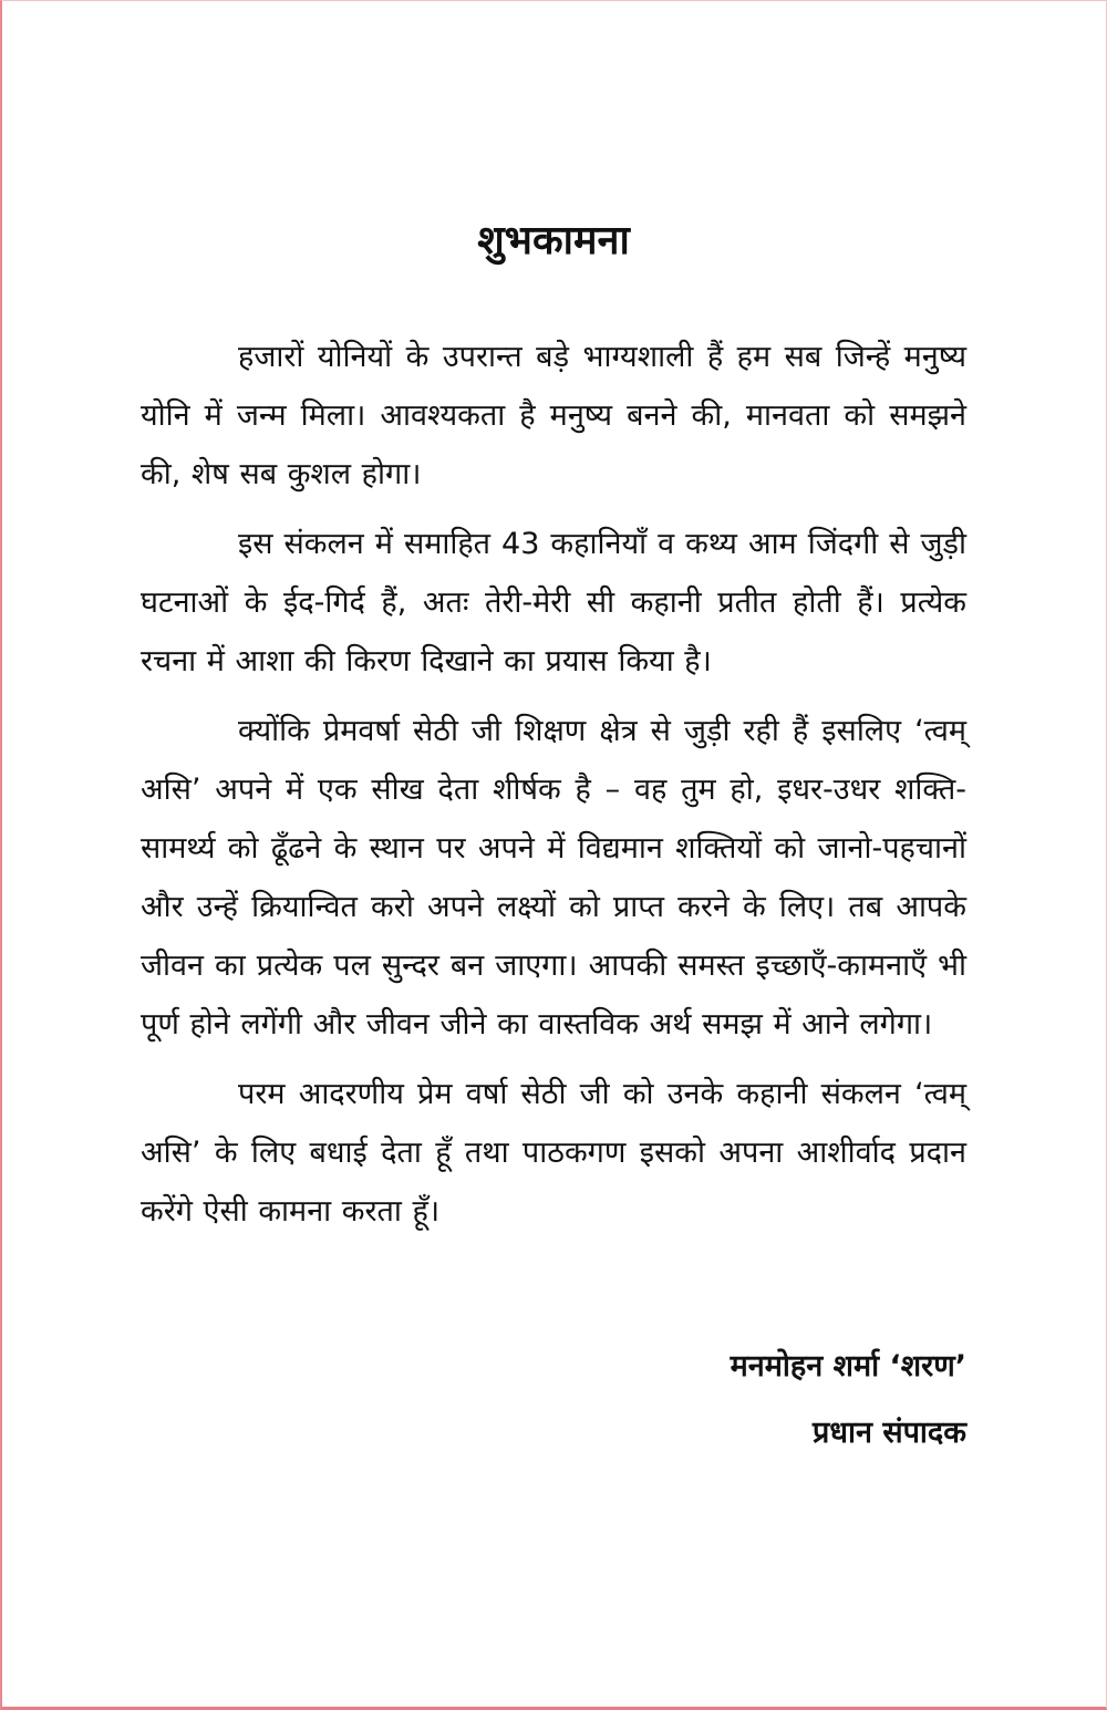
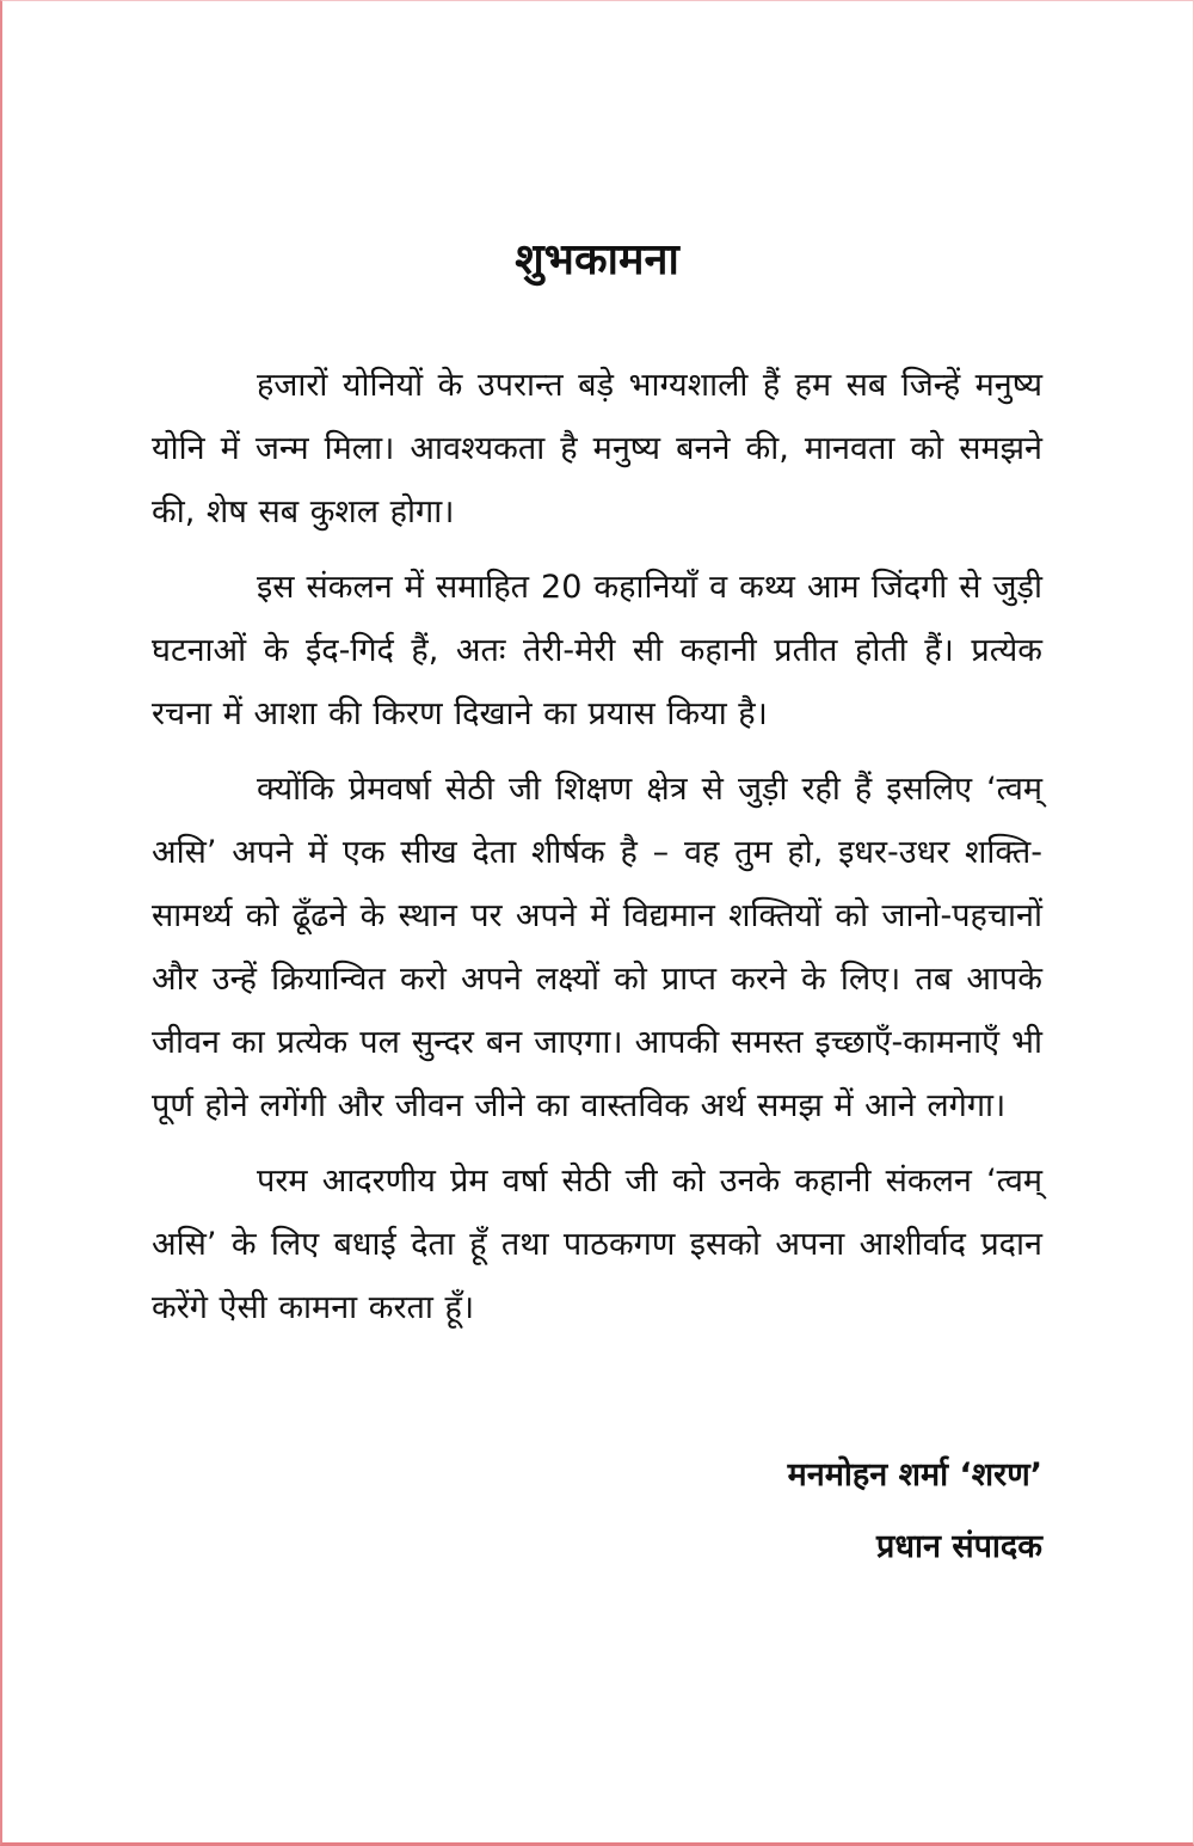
  शुभकामना
  हजारों योनियों के उपरान्त बड़े भाग्यशाली हैं हम सब जिन्हें मनुष्य योनि में जन्म मिला। आवश्यकता है मनुष्य बनने की, मानवता को समझने की, शेष सब कुशल होगा।
- इस संकलन में समाहित 43 कहानियाँ व कथ्य आम जिंदगी से जुड़ी घटनाओं के ईद-गिर्द हैं, अतः तेरी-मेरी सी कहानी प्रतीत होती हैं। प्रत्येक रचना में आशा की किरण दिखाने का प्रयास किया है।
+ इस संकलन में समाहित 20 कहानियाँ व कथ्य आम जिंदगी से जुड़ी घटनाओं के ईद-गिर्द हैं, अतः तेरी-मेरी सी कहानी प्रतीत होती हैं। प्रत्येक रचना में आशा की किरण दिखाने का प्रयास किया है।
  क्योंकि प्रेमवर्षा सेठी जी शिक्षण क्षेत्र से जुड़ी रही हैं इसलिए ‘त्वम् असि’ अपने में एक सीख देता शीर्षक है – वह तुम हो, इधर-उधर शक्ति-सामर्थ्य को ढूँढने के स्थान पर अपने में विद्यमान शक्तियों को जानो-पहचानों और उन्हें क्रियान्वित करो अपने लक्ष्यों को प्राप्त करने के लिए। तब आपके जीवन का प्रत्येक पल सुन्दर बन जाएगा। आपकी समस्त इच्छाएँ-कामनाएँ भी पूर्ण होने लगेंगी और जीवन जीने का वास्तविक अर्थ समझ में आने लगेगा।
  परम आदरणीय प्रेम वर्षा सेठी जी को उनके कहानी संकलन ‘त्वम् असि’ के लिए बधाई देता हूँ तथा पाठकगण इसको अपना आशीर्वाद प्रदान करेंगे ऐसी कामना करता हूँ।
  मनमोहन शर्मा ‘शरण’
  प्रधान संपादक
